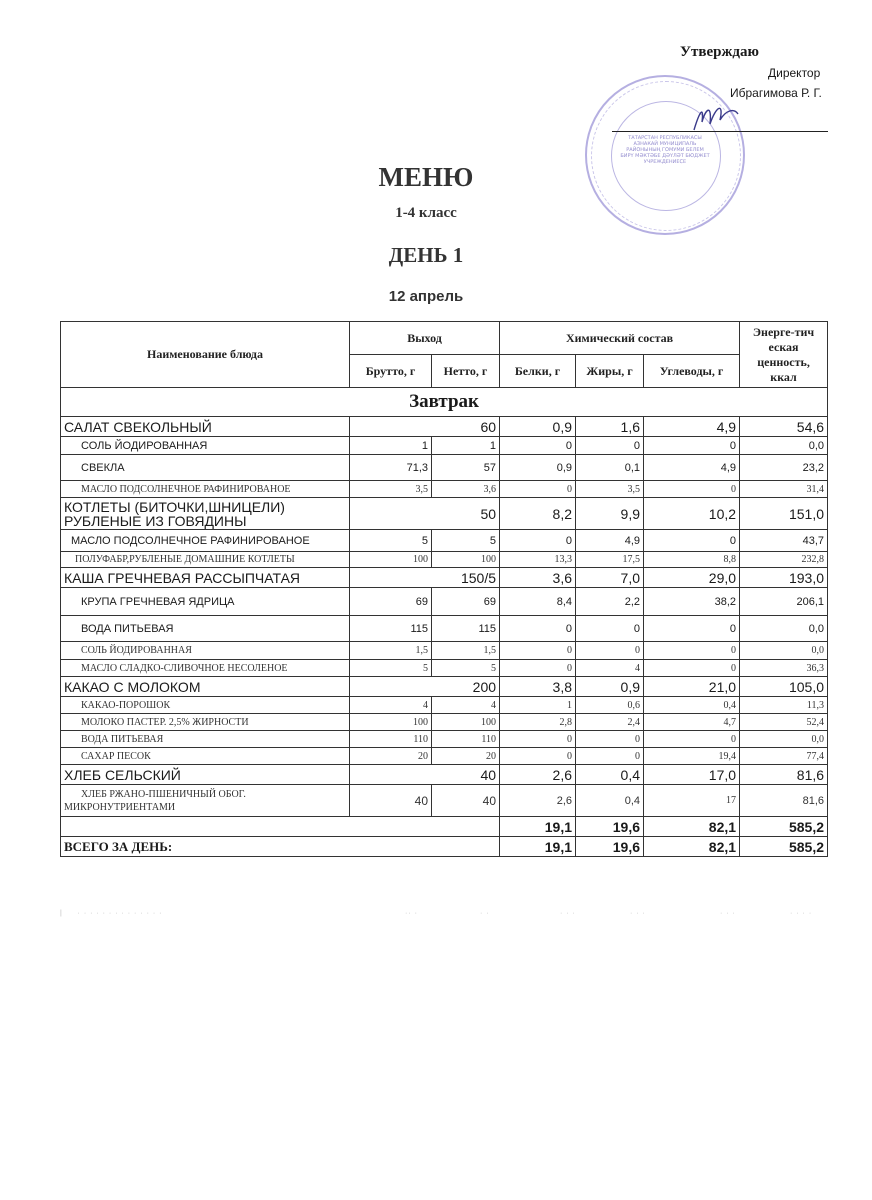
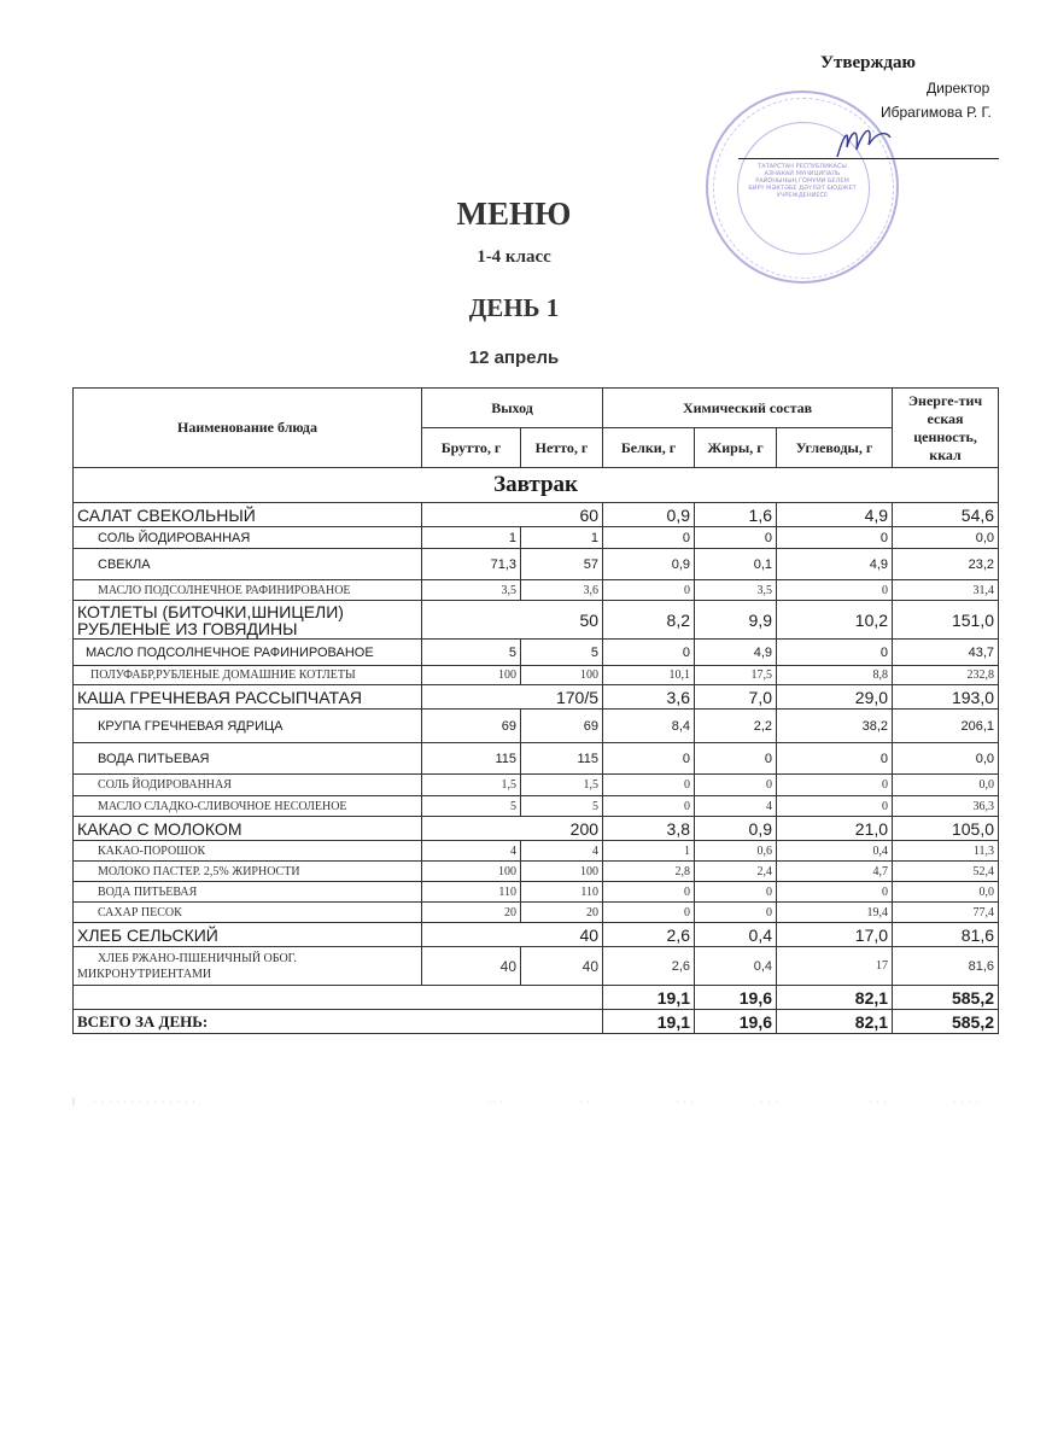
  Утверждаю
  Директор
  Ибрагимова Р. Г.
  МЕНЮ
  1-4 класс
  ДЕНЬ 1
  12 апрель
  Наименование блюда	Выход	Химический состав	Энерге-тич еская ценность, ккал
  Брутто, г	Нетто, г	Белки, г	Жиры, г	Углеводы, г
  Завтрак
  САЛАТ СВЕКОЛЬНЫЙ	60	0,9	1,6	4,9	54,6
  СОЛЬ ЙОДИРОВАННАЯ	1	1	0	0	0	0,0
  СВЕКЛА	71,3	57	0,9	0,1	4,9	23,2
  МАСЛО ПОДСОЛНЕЧНОЕ РАФИНИРОВАНОЕ	3,5	3,6	0	3,5	0	31,4
  КОТЛЕТЫ (БИТОЧКИ,ШНИЦЕЛИ) РУБЛЕНЫЕ ИЗ ГОВЯДИНЫ	50	8,2	9,9	10,2	151,0
  МАСЛО ПОДСОЛНЕЧНОЕ РАФИНИРОВАНОЕ	5	5	0	4,9	0	43,7
- ПОЛУФАБР,РУБЛЕНЫЕ ДОМАШНИЕ КОТЛЕТЫ	100	100	13,3	17,5	8,8	232,8
+ ПОЛУФАБР,РУБЛЕНЫЕ ДОМАШНИЕ КОТЛЕТЫ	100	100	10,1	17,5	8,8	232,8
- КАША ГРЕЧНЕВАЯ РАССЫПЧАТАЯ	150/5	3,6	7,0	29,0	193,0
+ КАША ГРЕЧНЕВАЯ РАССЫПЧАТАЯ	170/5	3,6	7,0	29,0	193,0
  КРУПА ГРЕЧНЕВАЯ ЯДРИЦА	69	69	8,4	2,2	38,2	206,1
  ВОДА ПИТЬЕВАЯ	115	115	0	0	0	0,0
  СОЛЬ ЙОДИРОВАННАЯ	1,5	1,5	0	0	0	0,0
  МАСЛО СЛАДКО-СЛИВОЧНОЕ НЕСОЛЕНОЕ	5	5	0	4	0	36,3
  КАКАО С МОЛОКОМ	200	3,8	0,9	21,0	105,0
  КАКАО-ПОРОШОК	4	4	1	0,6	0,4	11,3
  МОЛОКО ПАСТЕР. 2,5% ЖИРНОСТИ	100	100	2,8	2,4	4,7	52,4
  ВОДА ПИТЬЕВАЯ	110	110	0	0	0	0,0
  САХАР ПЕСОК	20	20	0	0	19,4	77,4
  ХЛЕБ СЕЛЬСКИЙ	40	2,6	0,4	17,0	81,6
  ХЛЕБ РЖАНО-ПШЕНИЧНЫЙ ОБОГ. МИКРОНУТРИЕНТАМИ	40	40	2,6	0,4	17	81,6
  	19,1	19,6	82,1	585,2
  ВСЕГО ЗА ДЕНЬ:	19,1	19,6	82,1	585,2
